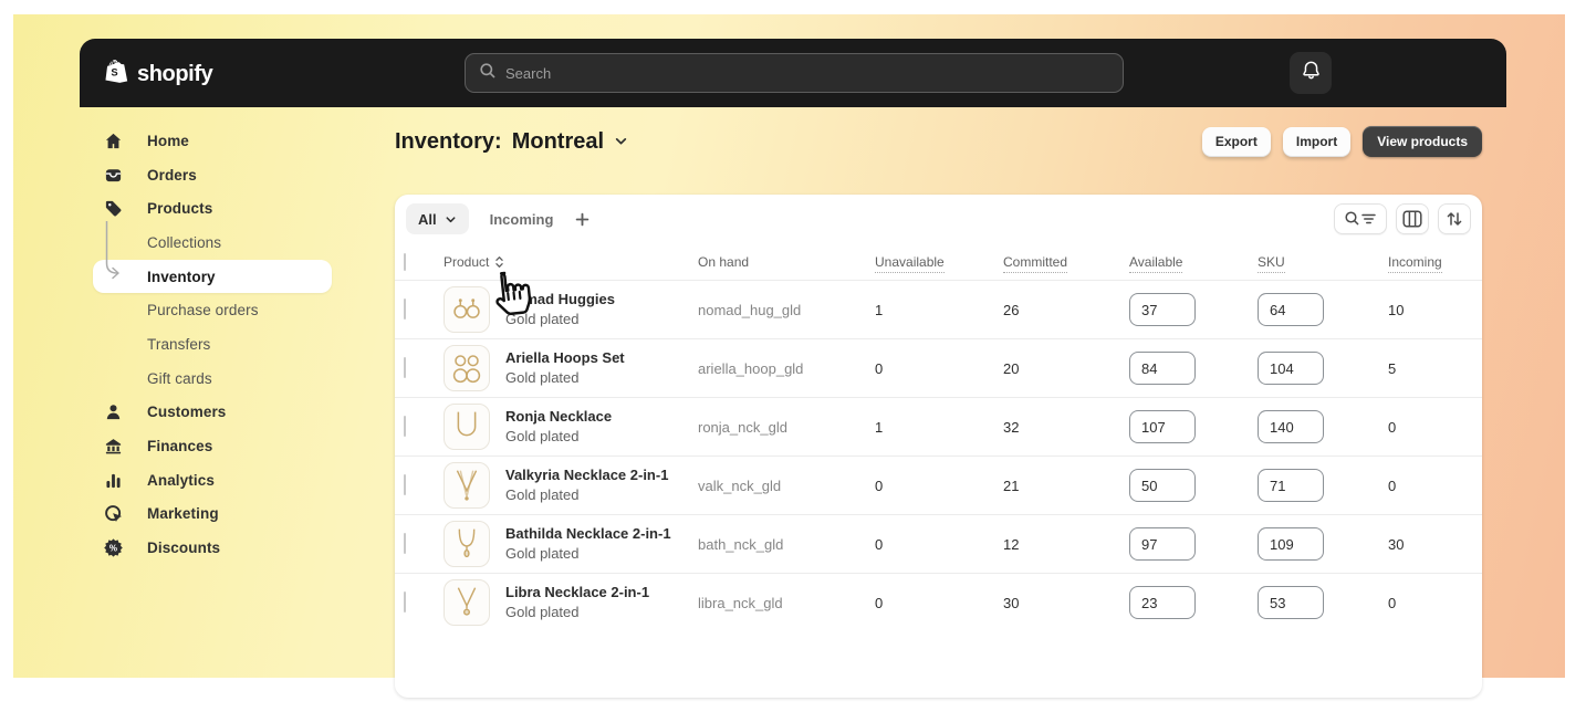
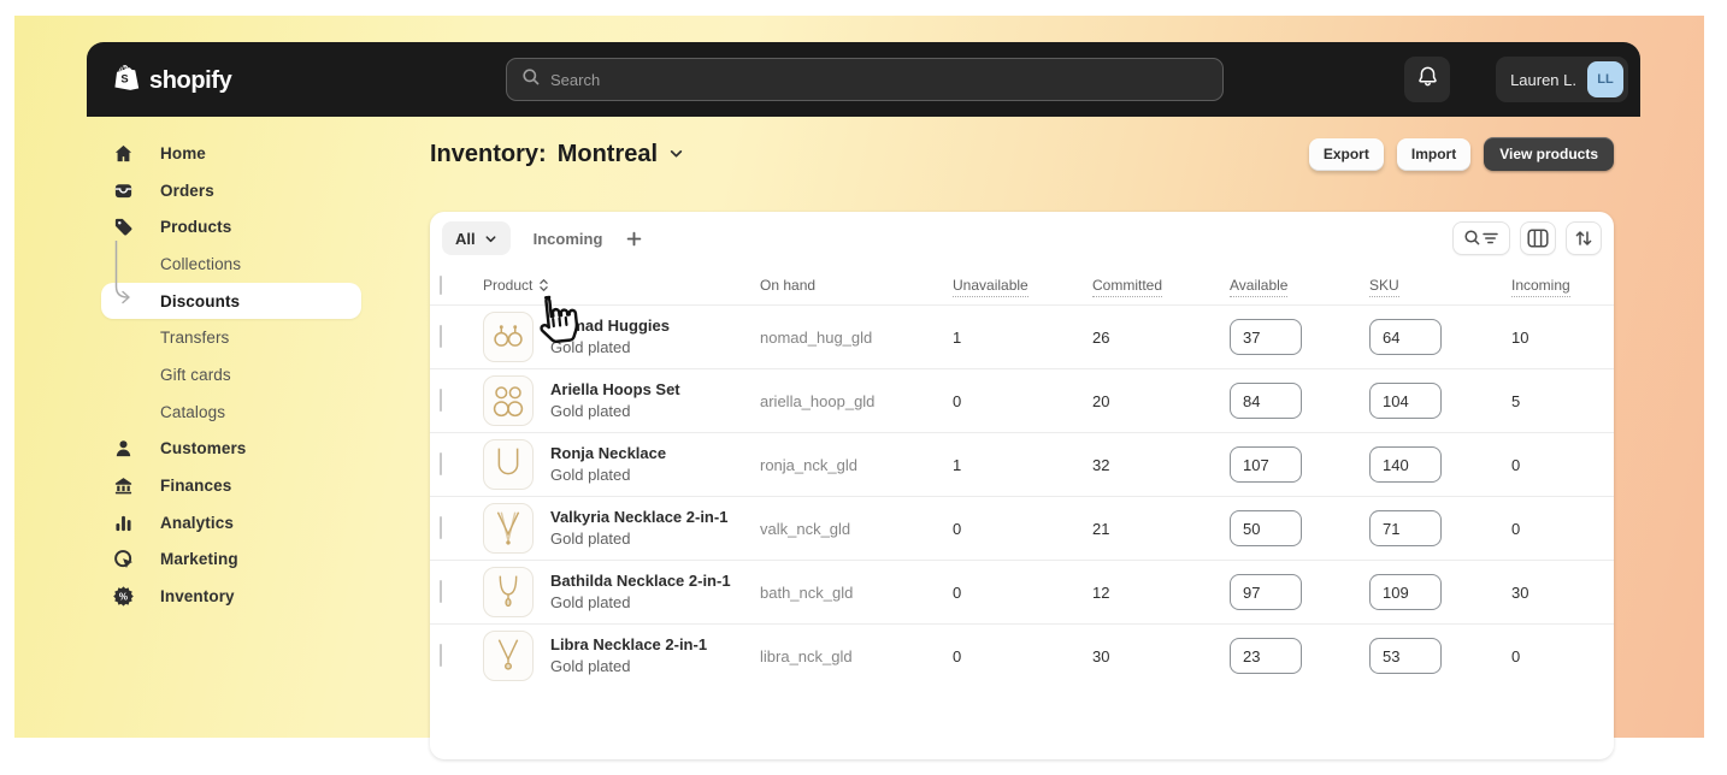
  S
  shopify
  Search
+ Lauren L.
+ LL
  Home
  Orders
  Products
  Collections
- Inventory
+ Discounts
- Purchase orders
  Transfers
  Gift cards
+ Catalogs
  Customers
  Finances
  Analytics
  Marketing
  %
- Discounts
+ Inventory
  Inventory:
  Montreal
  Export
  Import
  View products
  All
  Incoming
  Product
  On hand
  Unavailable
  Committed
  Available
  SKU
  Incoming
  mad Huggies
  Gold plated
  nomad_hug_gld
  1
  26
  37
  64
  10
  Ariella Hoops Set
  Gold plated
  ariella_hoop_gld
  0
  20
  84
  104
  5
  Ronja Necklace
  Gold plated
  ronja_nck_gld
  1
  32
  107
  140
  0
  Valkyria Necklace 2-in-1
  Gold plated
  valk_nck_gld
  0
  21
  50
  71
  0
  Bathilda Necklace 2-in-1
  Gold plated
  bath_nck_gld
  0
  12
  97
  109
  30
  Libra Necklace 2-in-1
  Gold plated
  libra_nck_gld
  0
  30
  23
  53
  0
